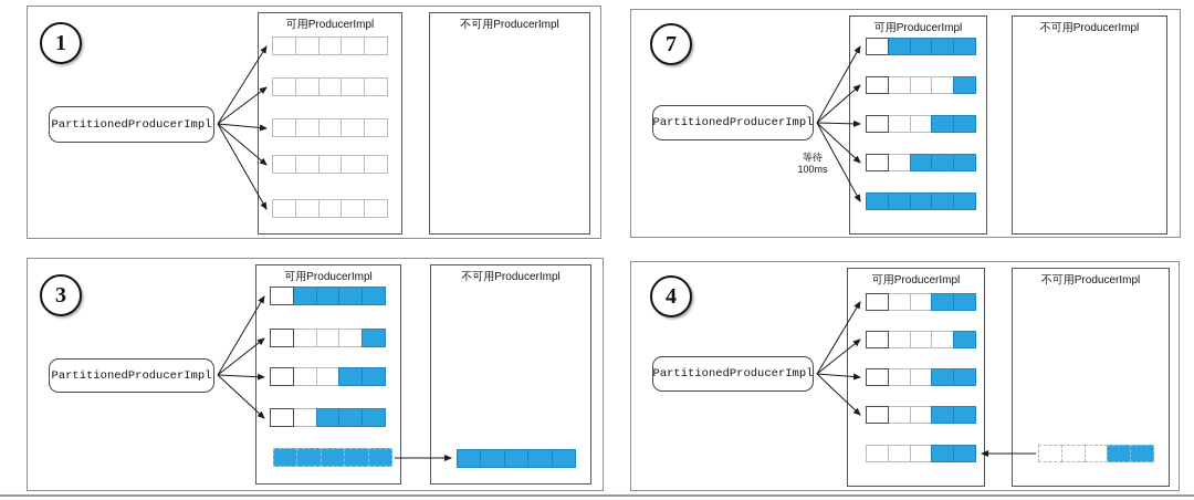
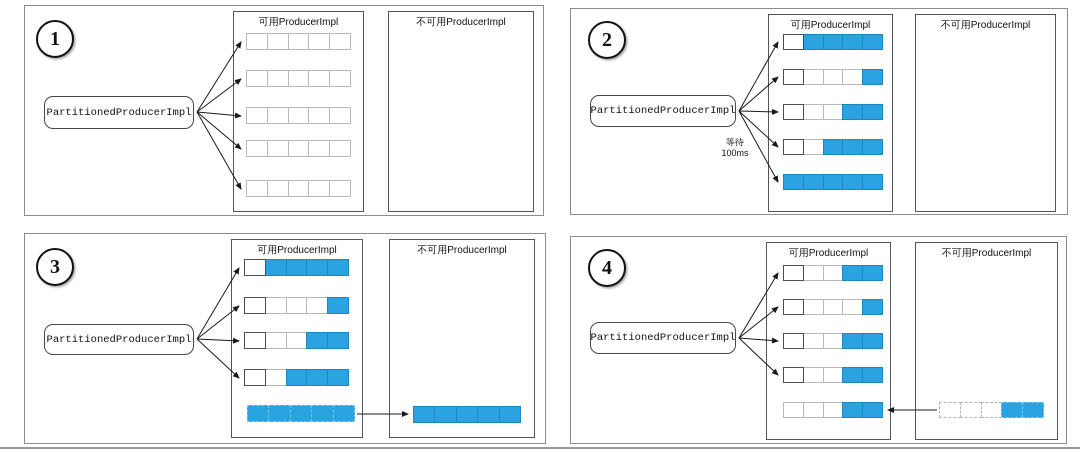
  1
  PartitionedProducerImpl
  可用ProducerImpl
  不可用ProducerImpl
- 7
+ 2
  PartitionedProducerImpl
  可用ProducerImpl
  不可用ProducerImpl
  等待
  100ms
  3
  PartitionedProducerImpl
  可用ProducerImpl
  不可用ProducerImpl
  4
  PartitionedProducerImpl
  可用ProducerImpl
  不可用ProducerImpl
